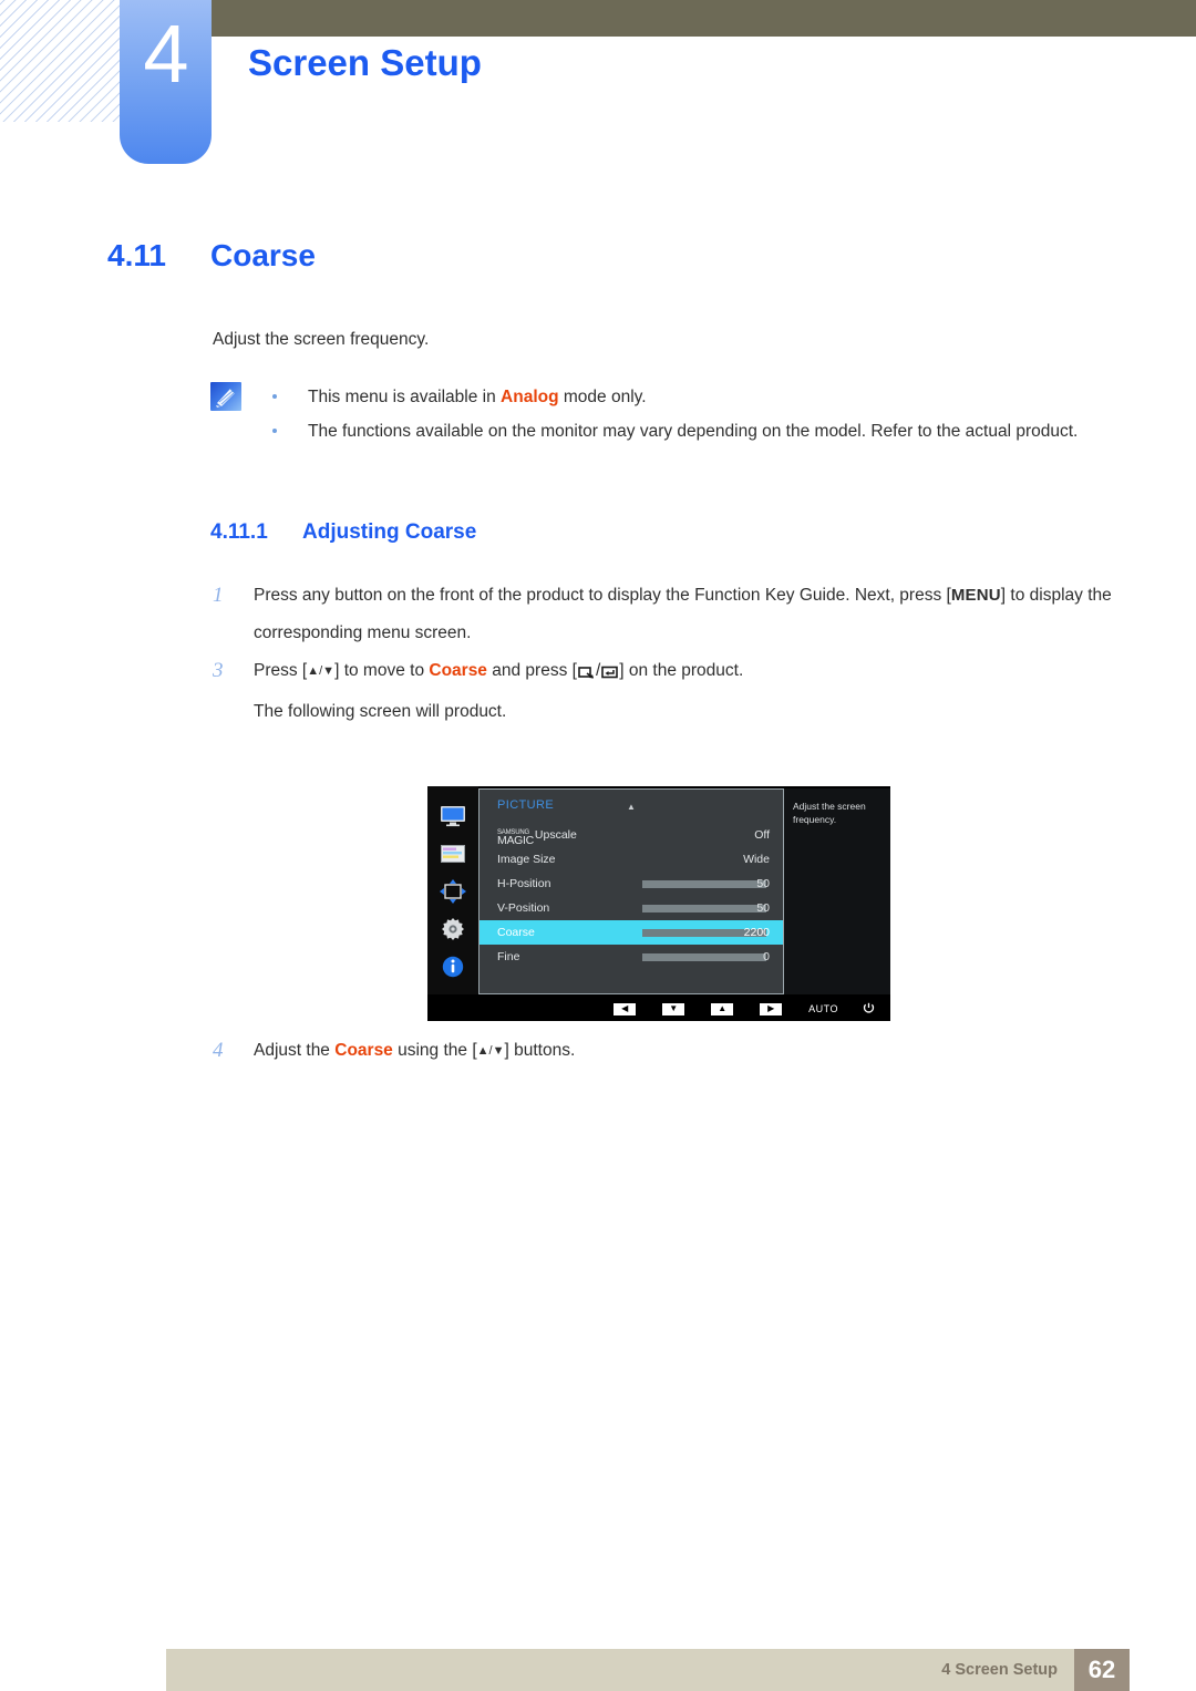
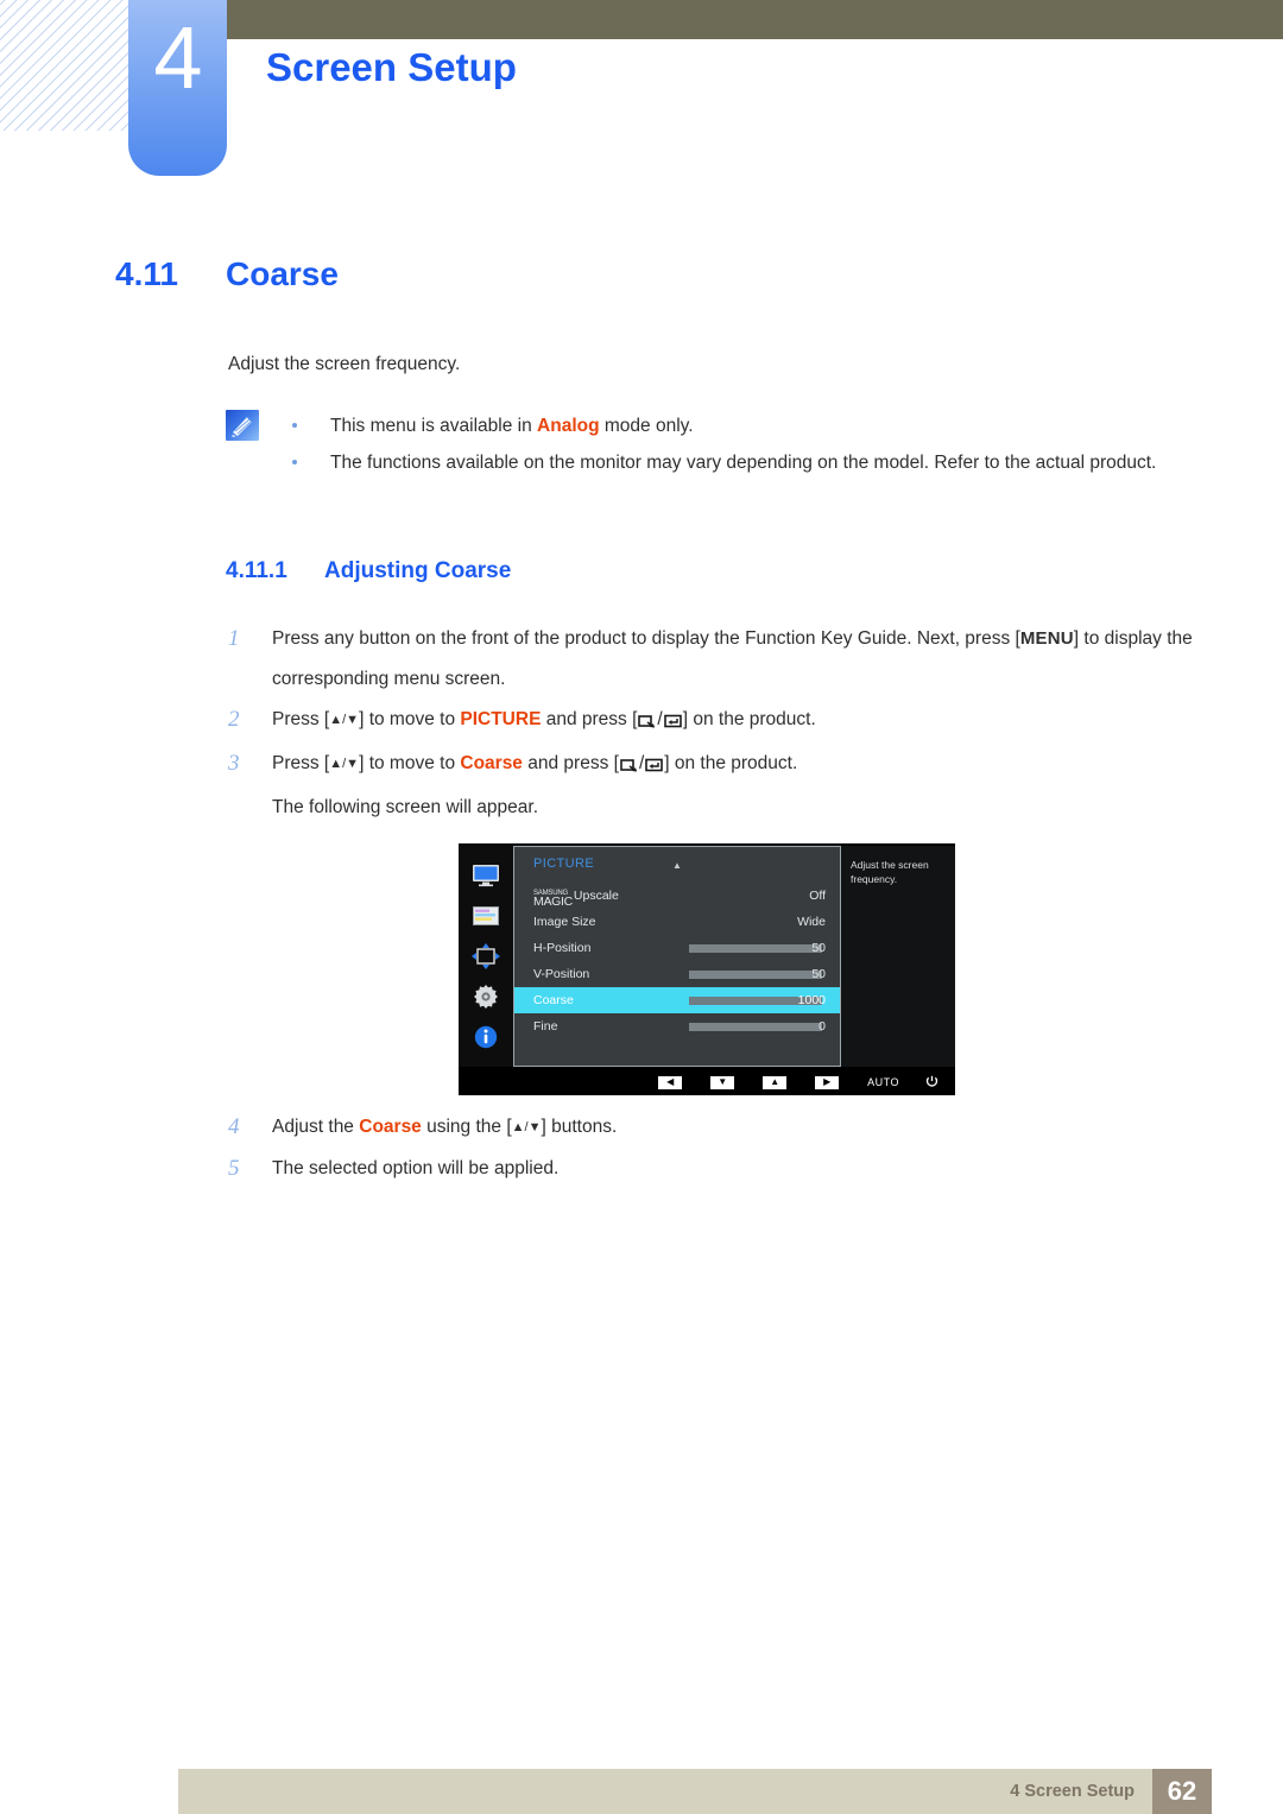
  4
  Screen Setup
  4.11 Coarse
  Adjust the screen frequency.
  This menu is available in Analog mode only.
  The functions available on the monitor may vary depending on the model. Refer to the actual product.
  4.11.1 Adjusting Coarse
  1
  Press any button on the front of the product to display the Function Key Guide. Next, press [MENU] to display the corresponding menu screen.
+ 2
+ Press [▲/▼] to move to PICTURE and press [ / ] on the product.
  3
  Press [▲/▼] to move to Coarse and press [ / ] on the product.
- The following screen will product.
+ The following screen will appear.
  PICTURE
  ▲
  MAGIC
  Upscale
  Off
  Image Size
  Wide
  H-Position
  50
  V-Position
  50
  Coarse
- 2200
+ 1000
  Fine
  0
  Adjust the screen frequency.
  ◀
  ▼
  ▲
  ▶
  AUTO
  4
  Adjust the Coarse using the [▲/▼] buttons.
+ 5
+ The selected option will be applied.
  4 Screen Setup
  62
